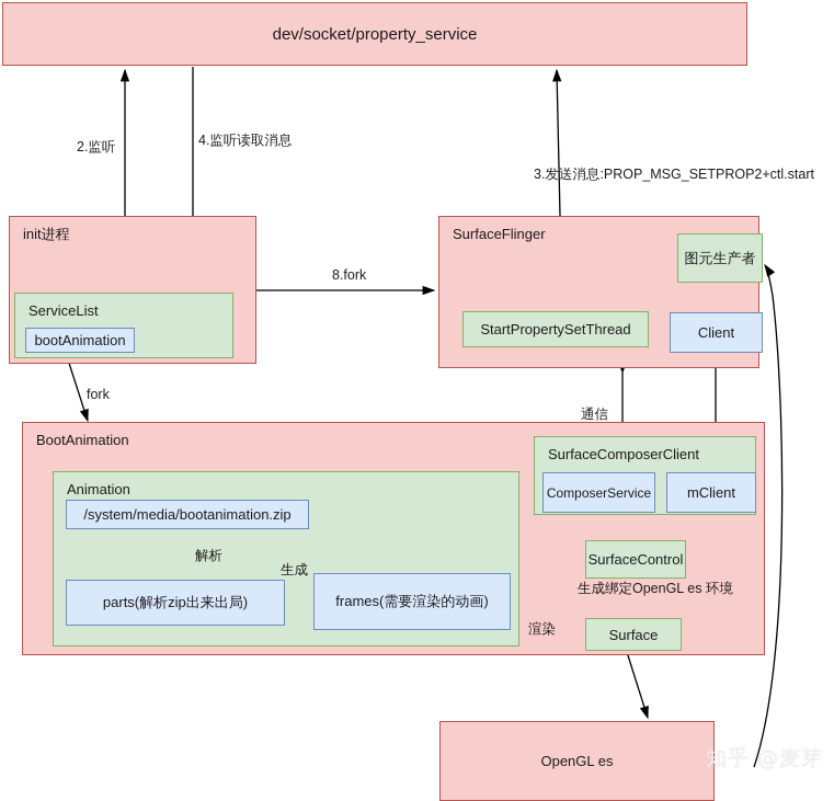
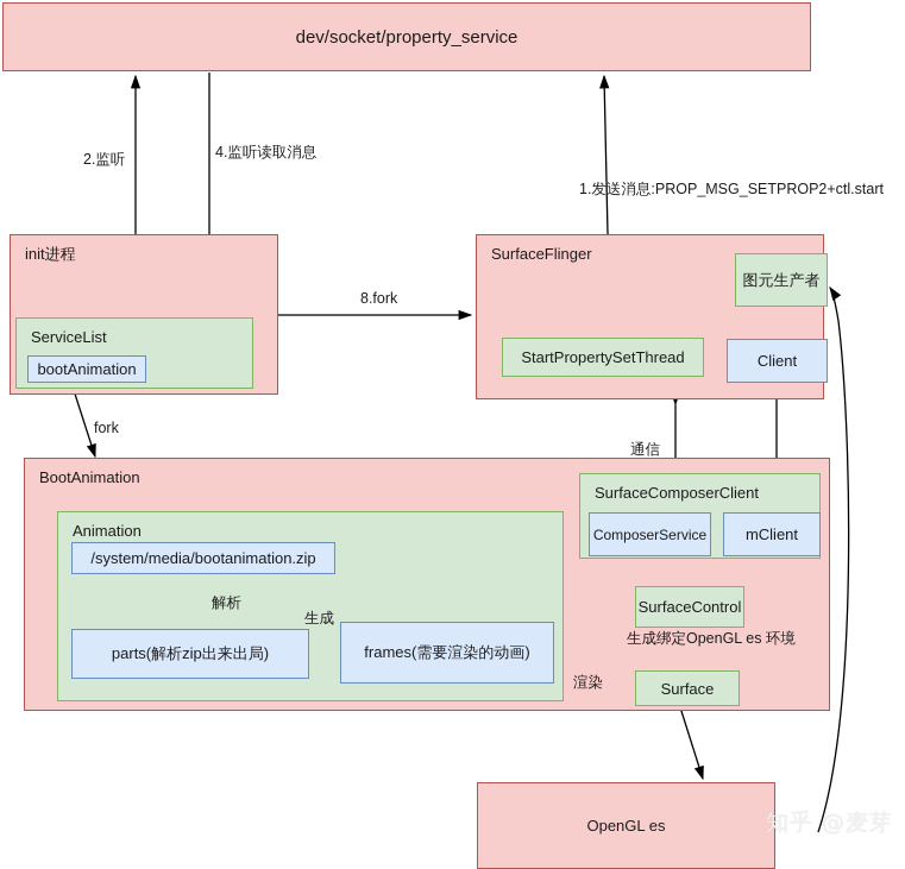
  dev/socket/property_service
  init进程
  ServiceList
  bootAnimation
  SurfaceFlinger
  StartPropertySetThread
  图元生产者
  Client
  BootAnimation
  Animation
  /system/media/bootanimation.zip
  parts(解析zip出来出局)
  frames(需要渲染的动画)
  SurfaceComposerClient
  ComposerService
  mClient
  SurfaceControl
  Surface
  OpenGL es
  2.监听
  4.监听读取消息
- 3.发送消息:PROP_MSG_SETPROP2+ctl.start
+ 1.发送消息:PROP_MSG_SETPROP2+ctl.start
  8.fork
  fork
  解析
  生成
  渲染
  通信
  生成绑定OpenGL es 环境
  知乎 @麦芽
